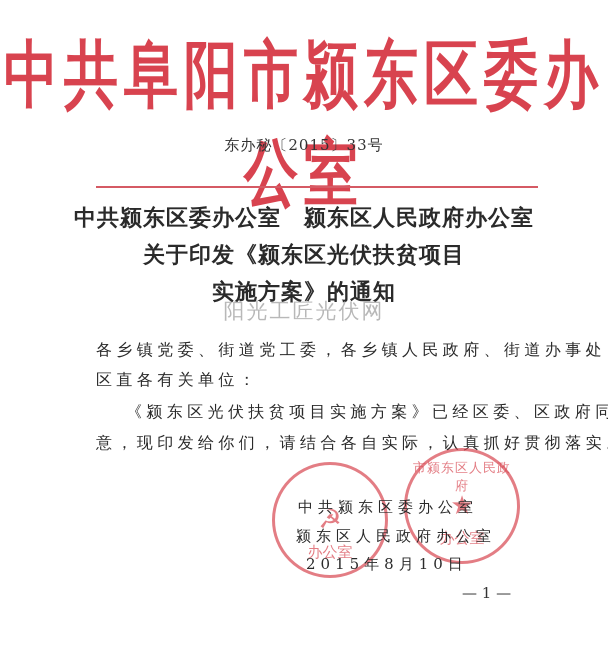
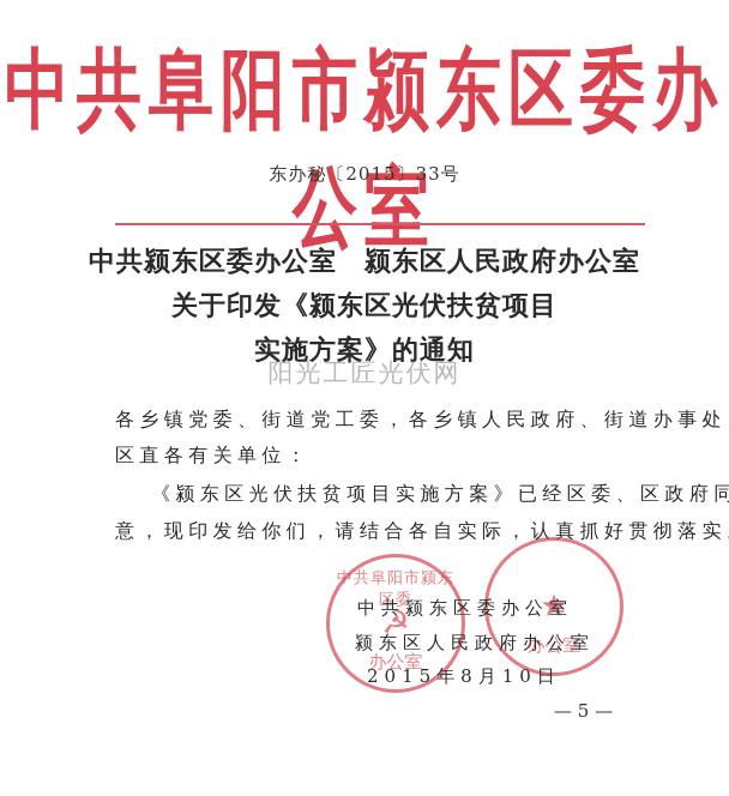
  中共阜阳市颍东区委办公室
  东办秘〔2015〕33号
  中共颍东区委办公室 颍东区人民政府办公室
  关于印发《颍东区光伏扶贫项目
  实施方案》的通知
  阳光工匠光伏网
  各乡镇党委、街道党工委，各乡镇人民政府、街道办事处
  区直各有关单位：
  《颍东区光伏扶贫项目实施方案》已经区委、区政府同
  意，现印发给你们，请结合各自实际，认真抓好贯彻落实
+ 中共阜阳市颍东区委
  ☭
  办公室
- 市颍东区人民政府
  ★
  办公室
  中共颍东区委办公室
  颍东区人民政府办公室
  2015年8月10日
- — 1 —
+ — 5 —
